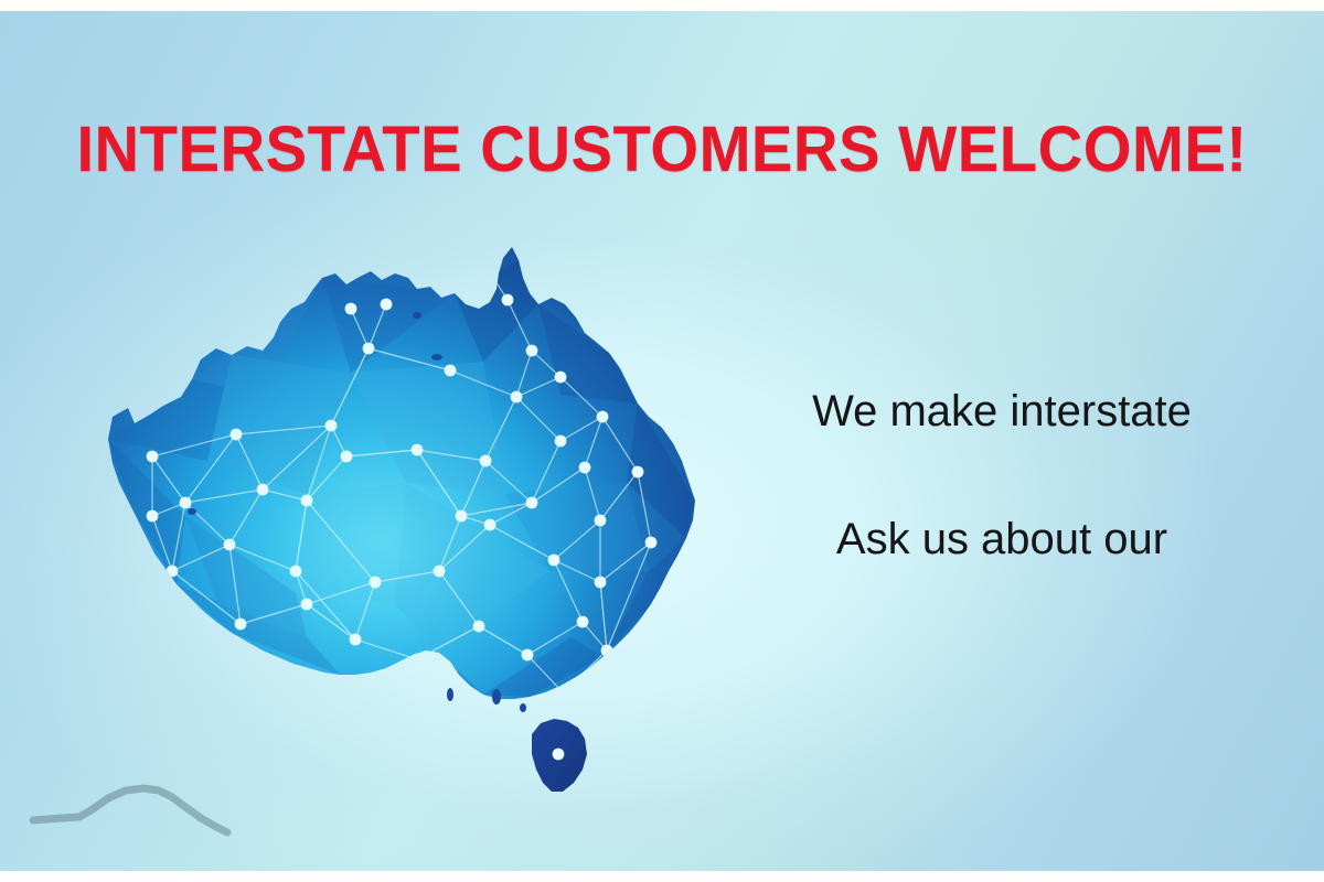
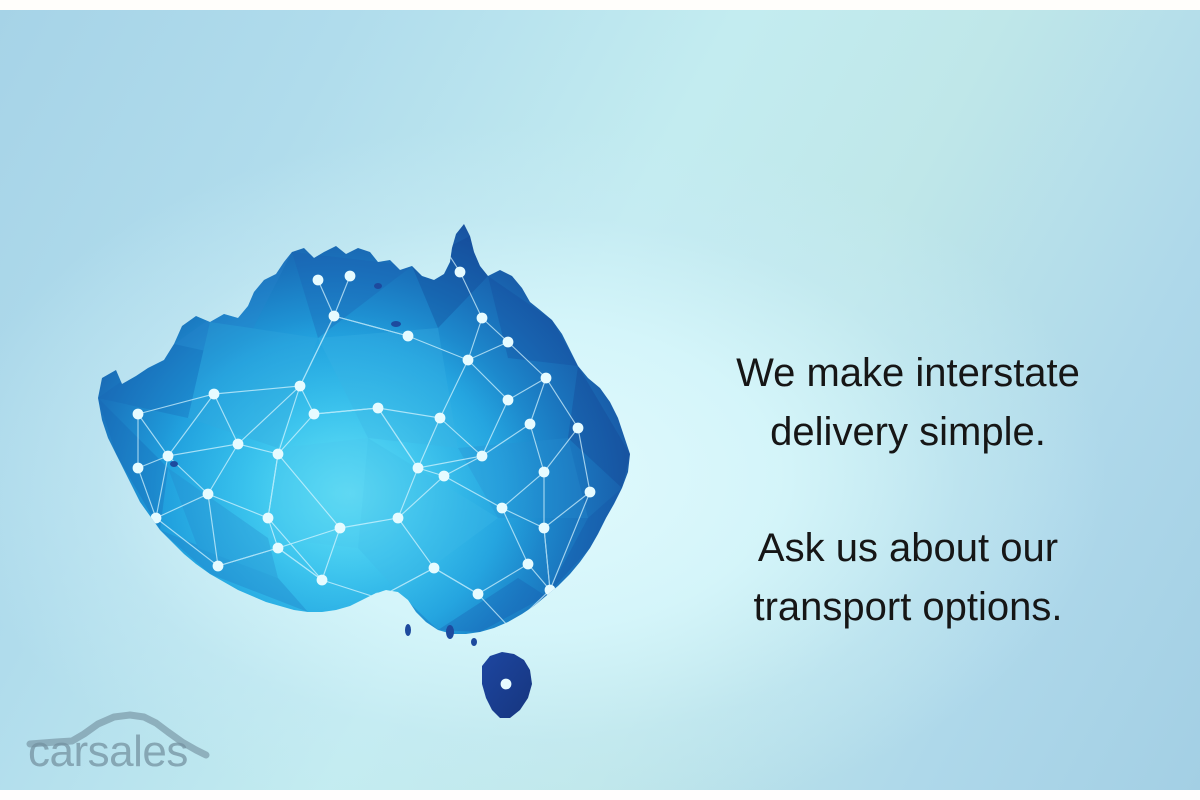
- INTERSTATE CUSTOMERS WELCOME!
  We make interstate
+ delivery simple.
  Ask us about our
+ transport options.
+ carsales
